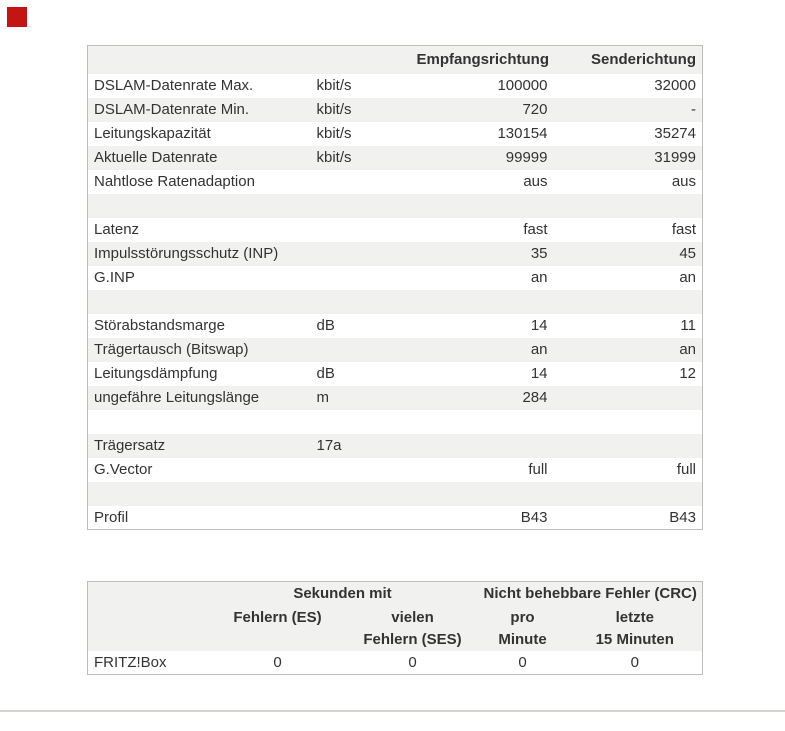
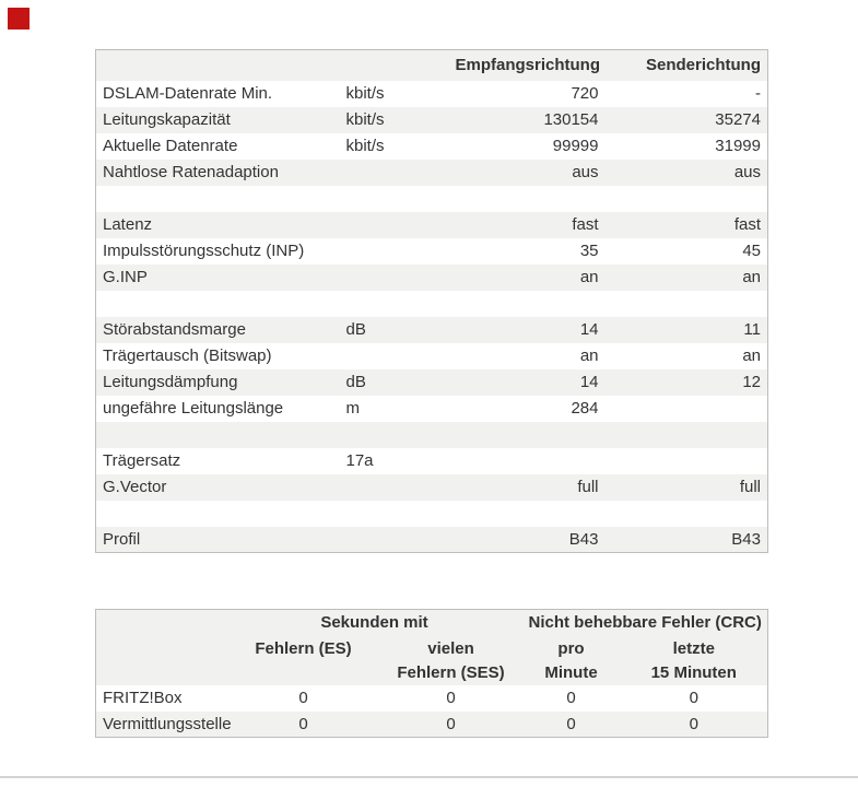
  		Empfangsrichtung	Senderichtung
- DSLAM-Datenrate Max.	kbit/s	100000	32000
  DSLAM-Datenrate Min.	kbit/s	720	-
  Leitungskapazität	kbit/s	130154	35274
  Aktuelle Datenrate	kbit/s	99999	31999
  Nahtlose Ratenadaption		aus	aus
  Latenz		fast	fast
  Impulsstörungsschutz (INP)		35	45
  G.INP		an	an
  Störabstandsmarge	dB	14	11
  Trägertausch (Bitswap)		an	an
  Leitungsdämpfung	dB	14	12
  ungefähre Leitungslänge	m	284
  Trägersatz	17a
  G.Vector		full	full
  Profil		B43	B43
  	Sekunden mit	Nicht behebbare Fehler (CRC)
  	Fehlern (ES)	vielen Fehlern (SES)	pro Minute	letzte 15 Minuten
  FRITZ!Box	0	0	0	0
+ Vermittlungsstelle	0	0	0	0
